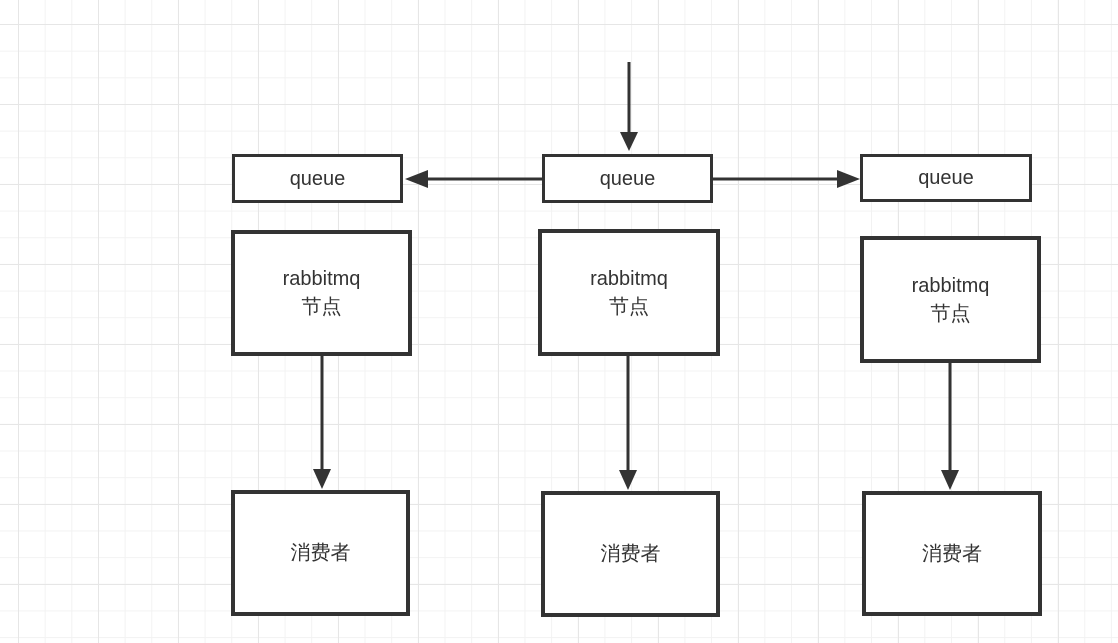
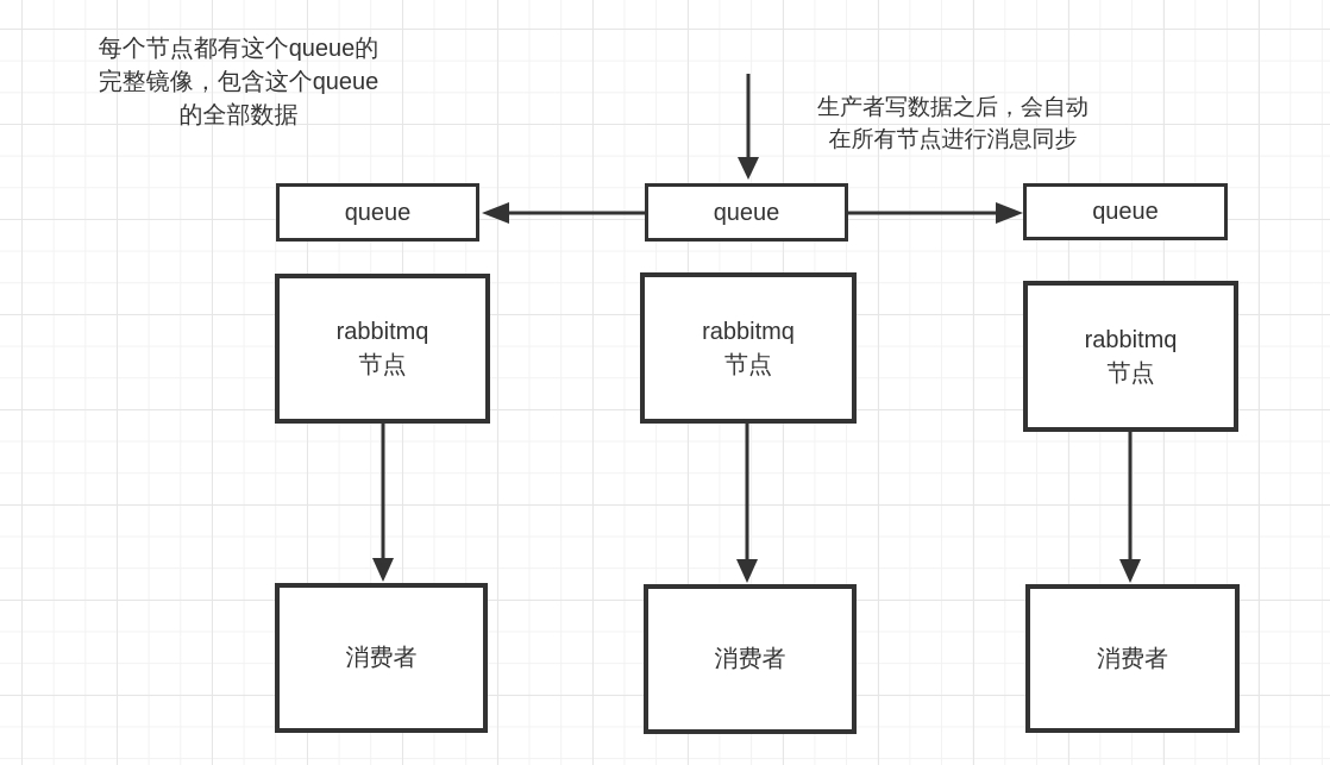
+ 每个节点都有这个queue的
+ 完整镜像，包含这个queue
+ 的全部数据
+ 生产者写数据之后，会自动
+ 在所有节点进行消息同步
  queue
  queue
  queue
  rabbitmq
  节点
  rabbitmq
  节点
  rabbitmq
  节点
  消费者
  消费者
  消费者
